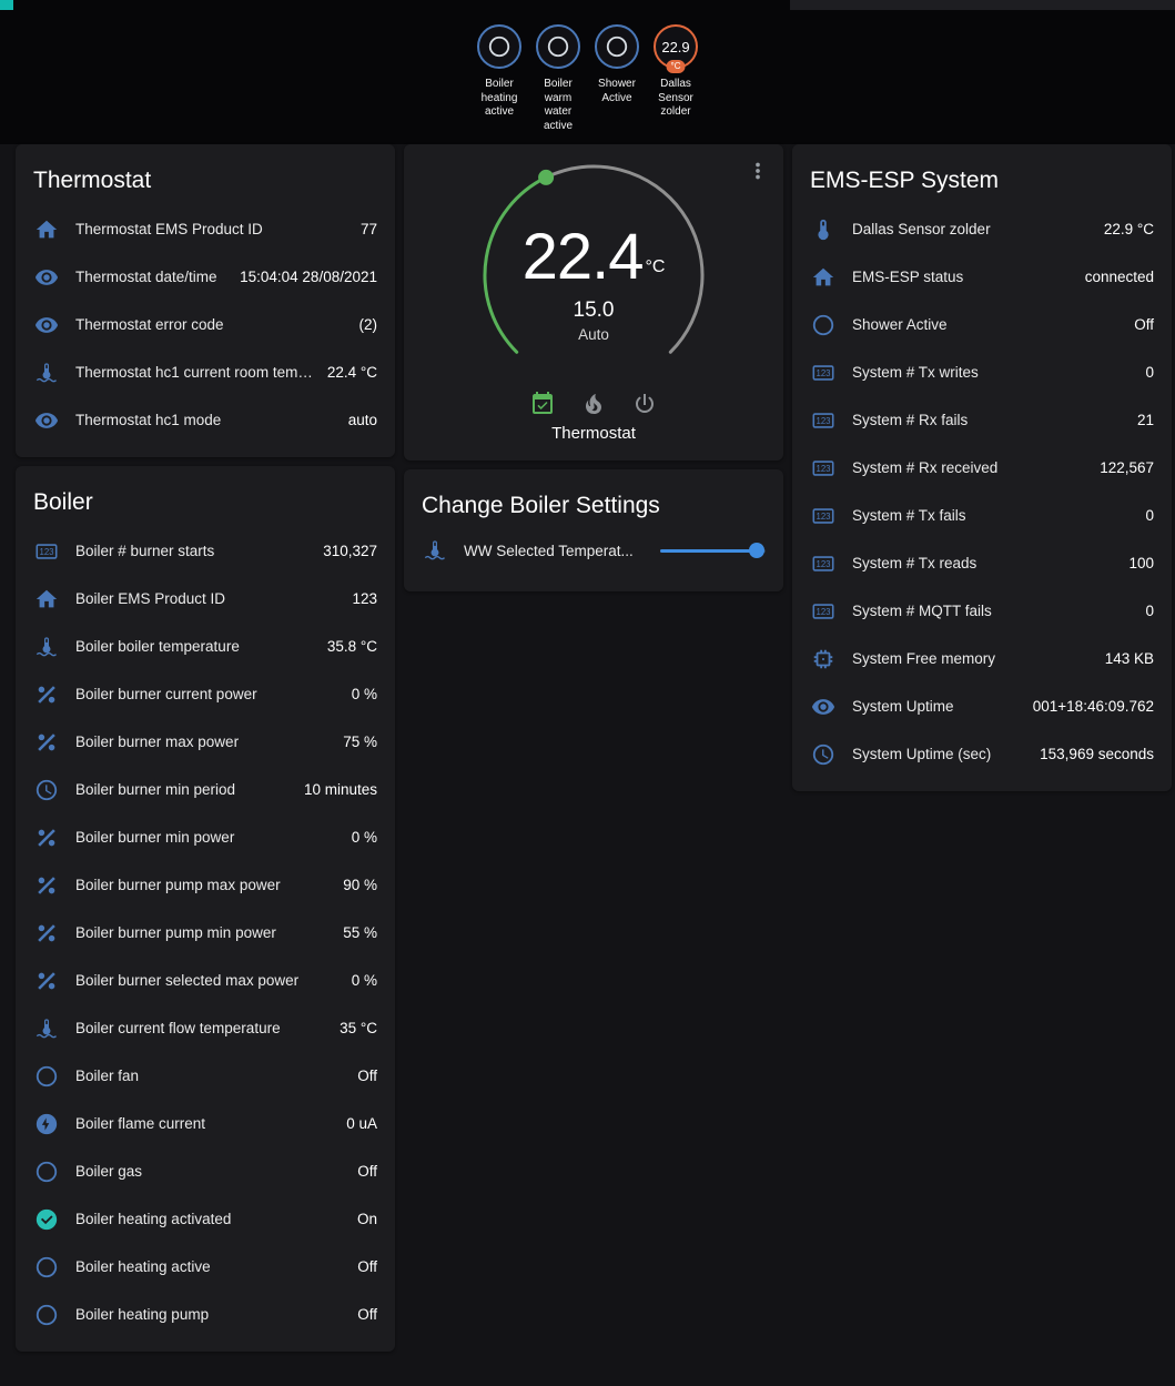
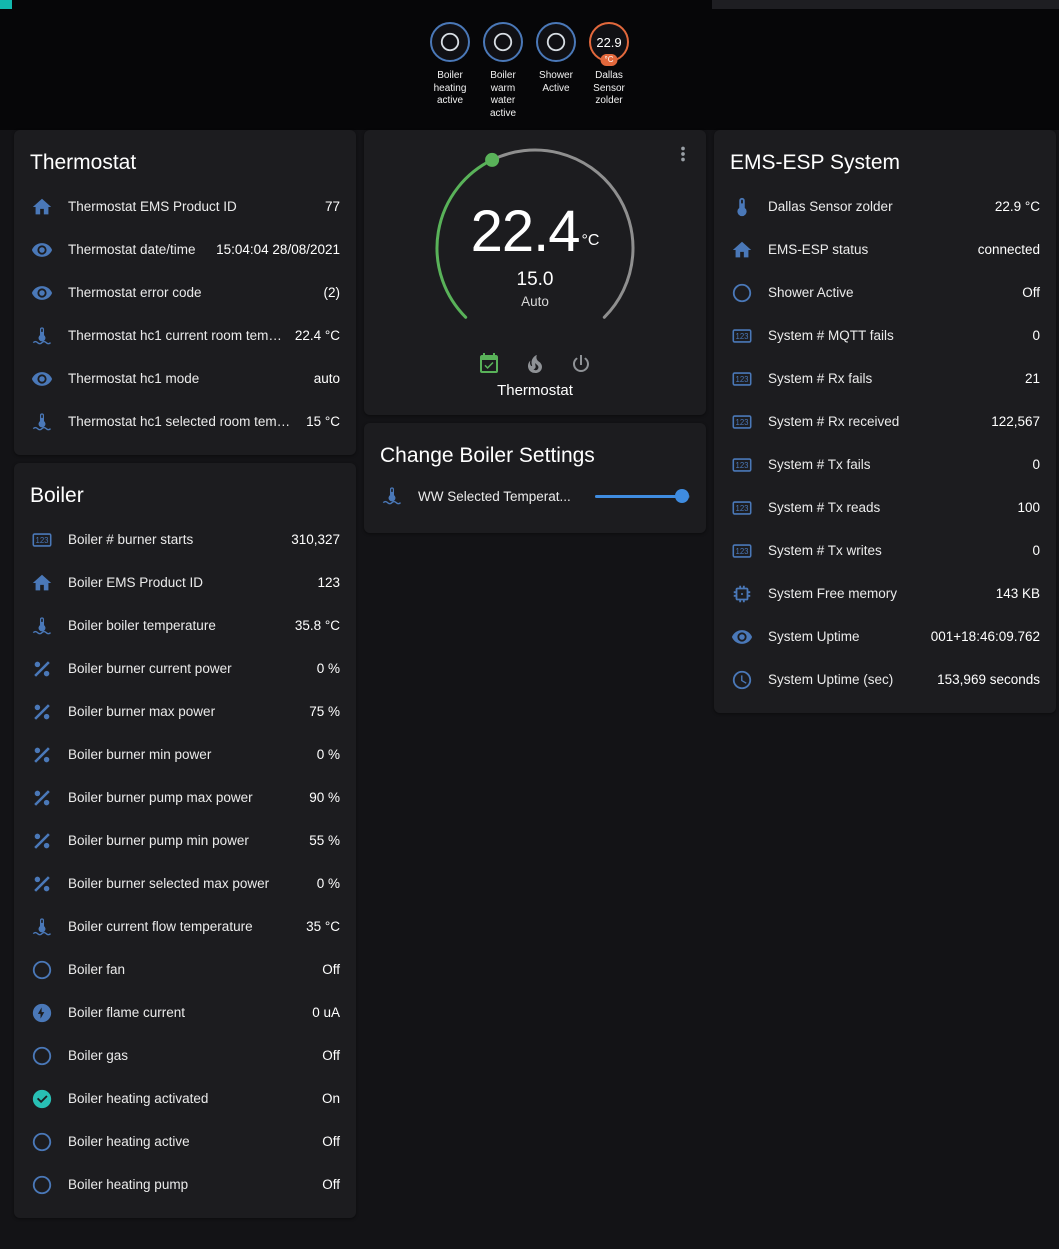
  Boiler heating active
  Boiler warm water active
  Shower Active
  22.9
  °C
  Dallas Sensor zolder
  Thermostat
  Thermostat EMS Product ID
  77
  Thermostat date/time
  15:04:04 28/08/2021
  Thermostat error code
  (2)
  Thermostat hc1 current room temper..
  22.4 °C
  Thermostat hc1 mode
  auto
+ Thermostat hc1 selected room temper...
+ 15 °C
  Boiler
  123
  Boiler # burner starts
  310,327
  Boiler EMS Product ID
  123
  Boiler boiler temperature
  35.8 °C
  Boiler burner current power
  0 %
  Boiler burner max power
  75 %
- Boiler burner min period
- 10 minutes
  Boiler burner min power
  0 %
  Boiler burner pump max power
  90 %
  Boiler burner pump min power
  55 %
  Boiler burner selected max power
  0 %
  Boiler current flow temperature
  35 °C
  Boiler fan
  Off
  Boiler flame current
  0 uA
  Boiler gas
  Off
  Boiler heating activated
  On
  Boiler heating active
  Off
  Boiler heating pump
  Off
  22.4°C
  15.0
  Auto
  Thermostat
  Change Boiler Settings
  WW Selected Temperat...
  EMS-ESP System
  Dallas Sensor zolder
  22.9 °C
  EMS-ESP status
  connected
  Shower Active
  Off
  123
- System # Tx writes
+ System # MQTT fails
  0
  123
  System # Rx fails
  21
  123
  System # Rx received
  122,567
  123
  System # Tx fails
  0
  123
  System # Tx reads
  100
  123
- System # MQTT fails
+ System # Tx writes
  0
  System Free memory
  143 KB
  System Uptime
  001+18:46:09.762
  System Uptime (sec)
  153,969 seconds
